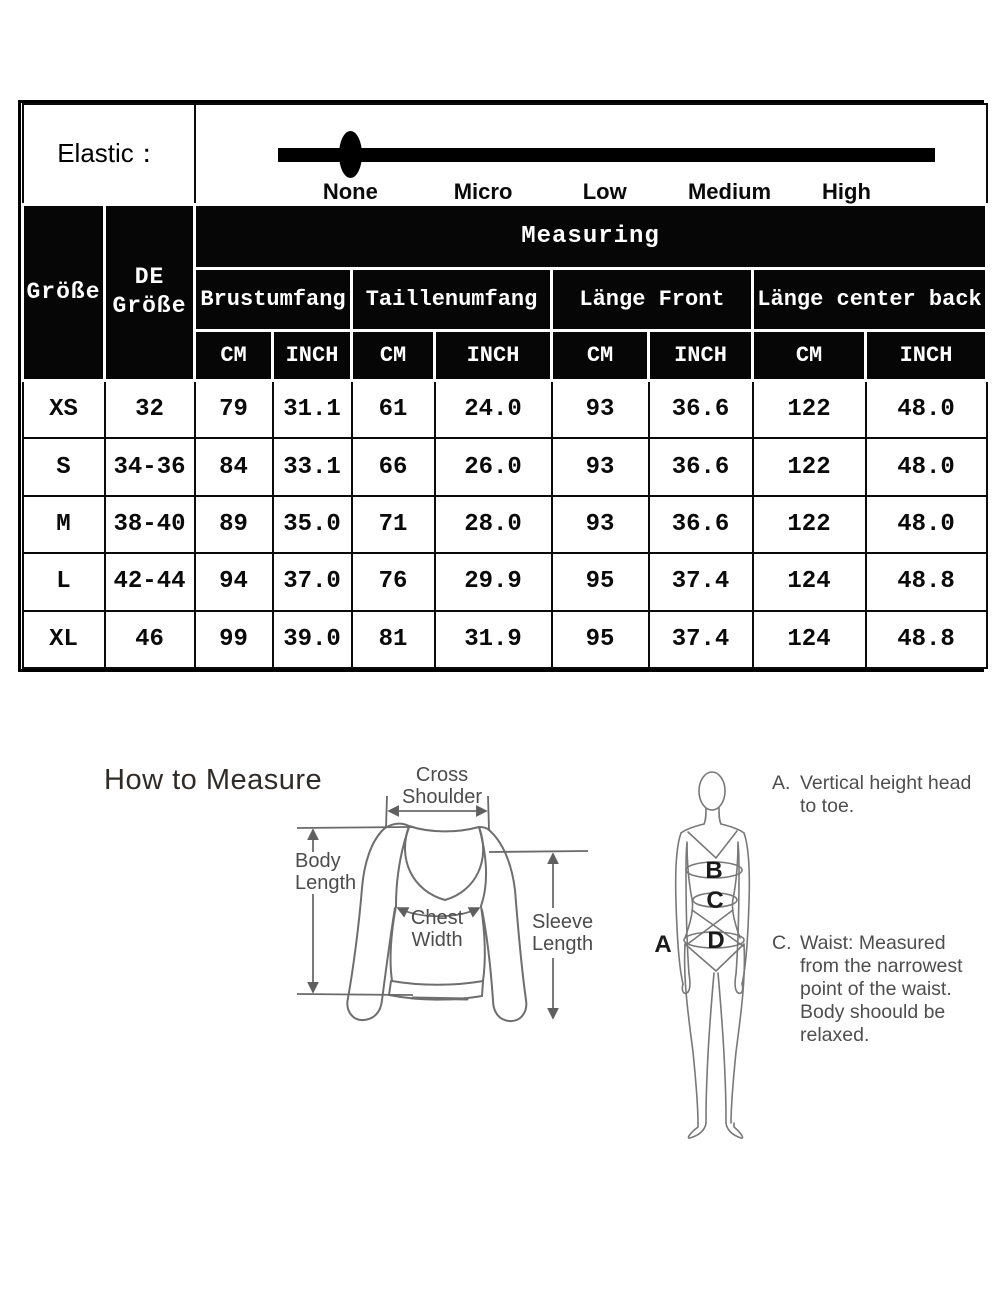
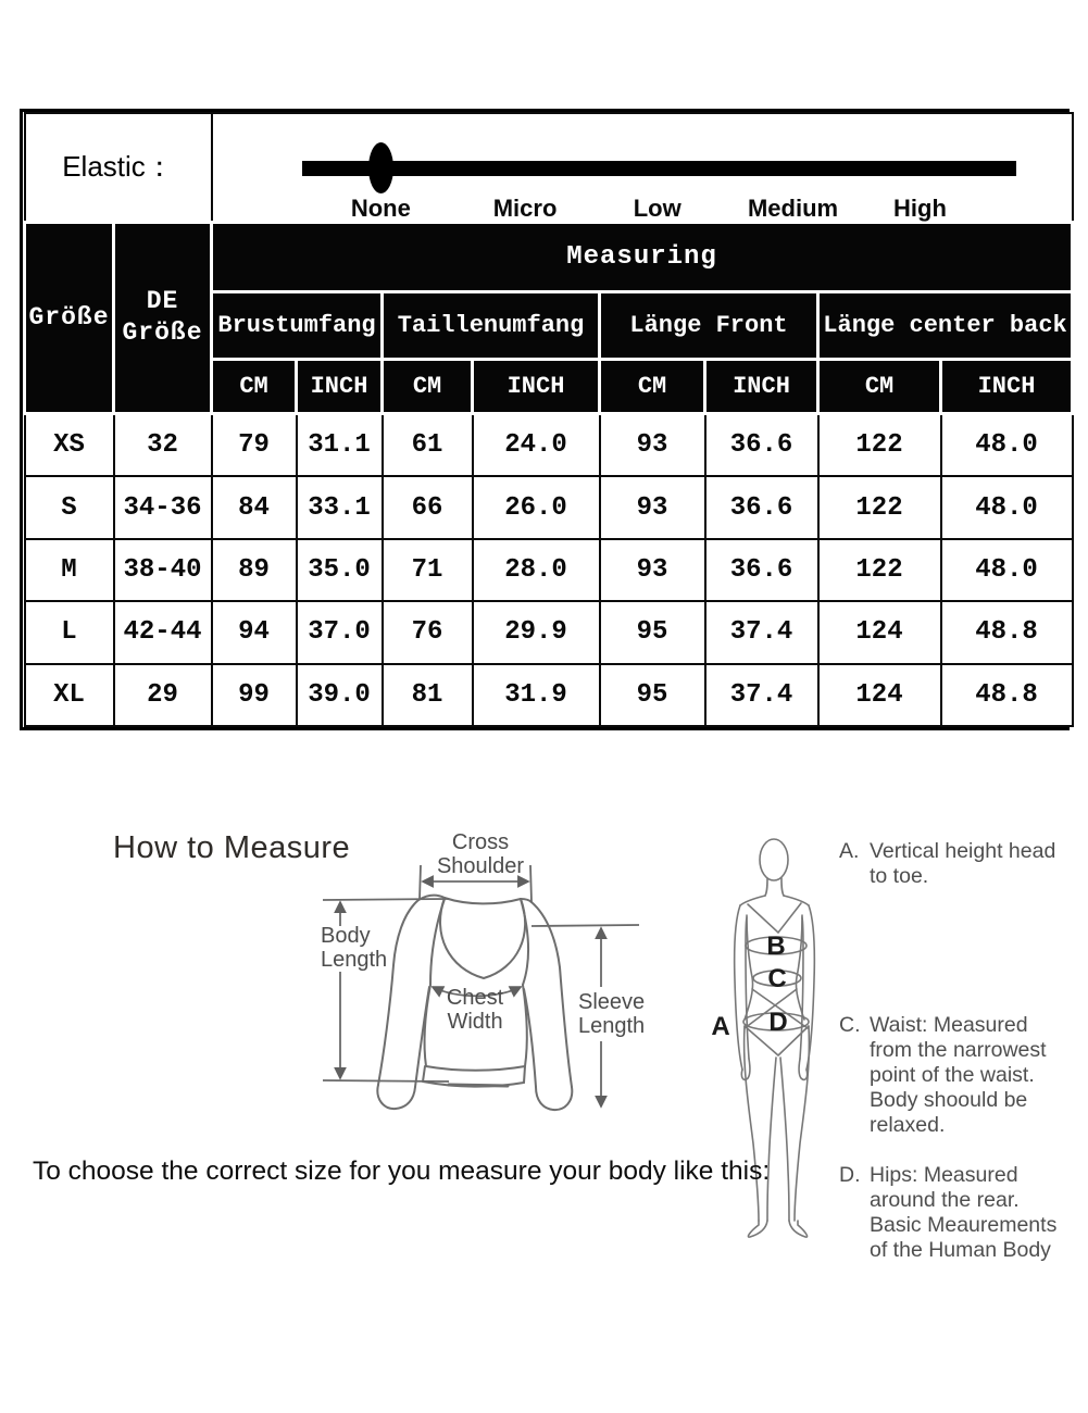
  Elastic：	None Micro Low Medium High
  Größe	DE Größe	Measuring
  Brustumfang	Taillenumfang	Länge Front	Länge center back
  CM	INCH	CM	INCH	CM	INCH	CM	INCH
  XS	32	79	31.1	61	24.0	93	36.6	122	48.0
  S	34-36	84	33.1	66	26.0	93	36.6	122	48.0
  M	38-40	89	35.0	71	28.0	93	36.6	122	48.0
  L	42-44	94	37.0	76	29.9	95	37.4	124	48.8
- XL	46	99	39.0	81	31.9	95	37.4	124	48.8
+ XL	29	99	39.0	81	31.9	95	37.4	124	48.8
  How to Measure
  Cross
  Shoulder
  Body
  Length
  Chest
  Width
  Sleeve
  Length
  A
  B
  C
  D
  A.
  Vertical height head
  to toe.
  C.
  Waist: Measured
  from the narrowest
  point of the waist.
  Body shoould be
  relaxed.
+ D.
+ Hips: Measured
+ around the rear.
+ Basic Meaurements
+ of the Human Body
+ To choose the correct size for you measure your body like this:
